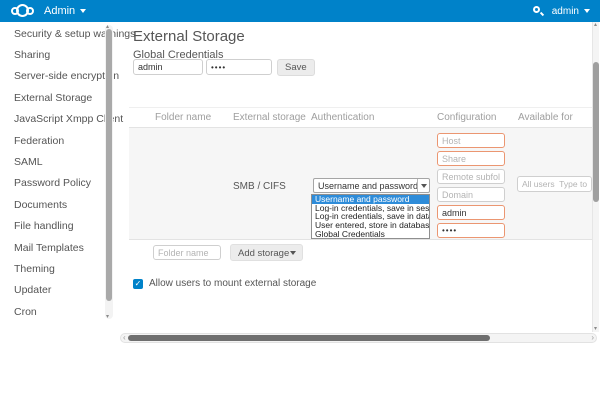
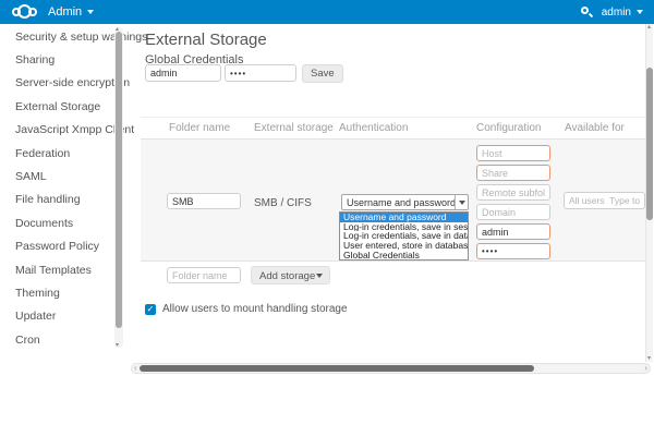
  Admin
  admin
  Security & setup waning
  Sharing
  Server-side encryptn
  External Storage
  JavaScript Xmpp Cnt
  Federation
  SAML
- Password Policy
+ File handling
  Documents
- File handling
+ Password Policy
  Mail Templates
  Theming
  Updater
  Cron
  External Storage
  Global Credentials
  admin
  ••••
  Save
  Folder name
  External storage
  Authentication
  Configuration
  Available for
+ SMB
  SMB / CIFS
  Username and password
  Host
  Share
  Remote subfol
  Domain
  admin
  ••••
  All users Type to
  Folder name
  Add storage
  Username and password
  Log-in credentials, save in ses
  Log-in credentials, save in dat
  User entered, store in databas
  Global Credentials
  ✓
- Allow users to mount external storage
+ Allow users to mount handling storage
  ‹
  ›
